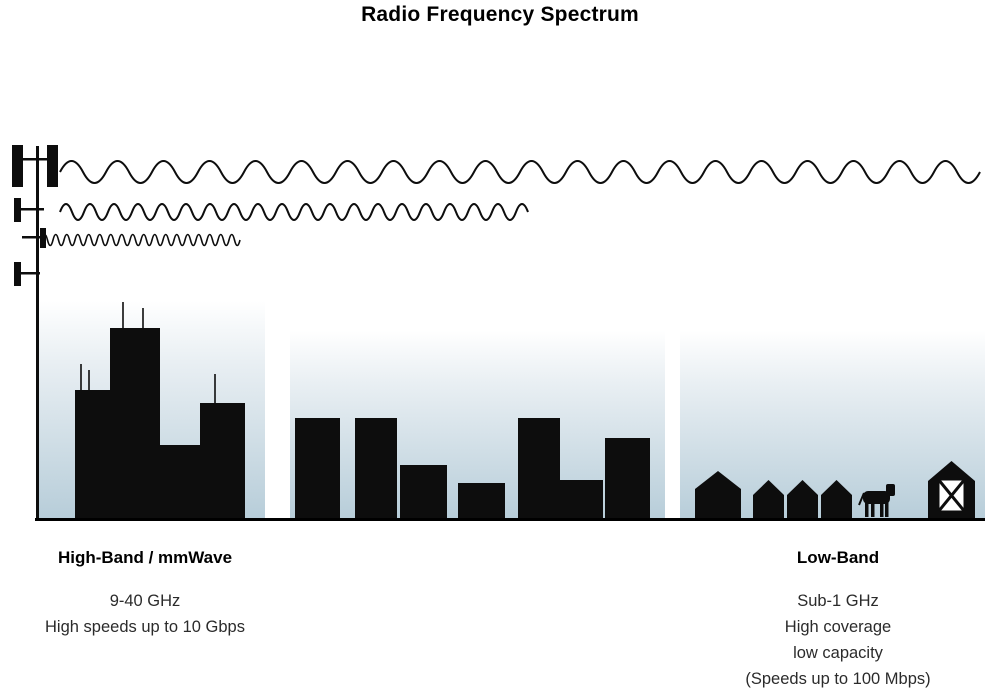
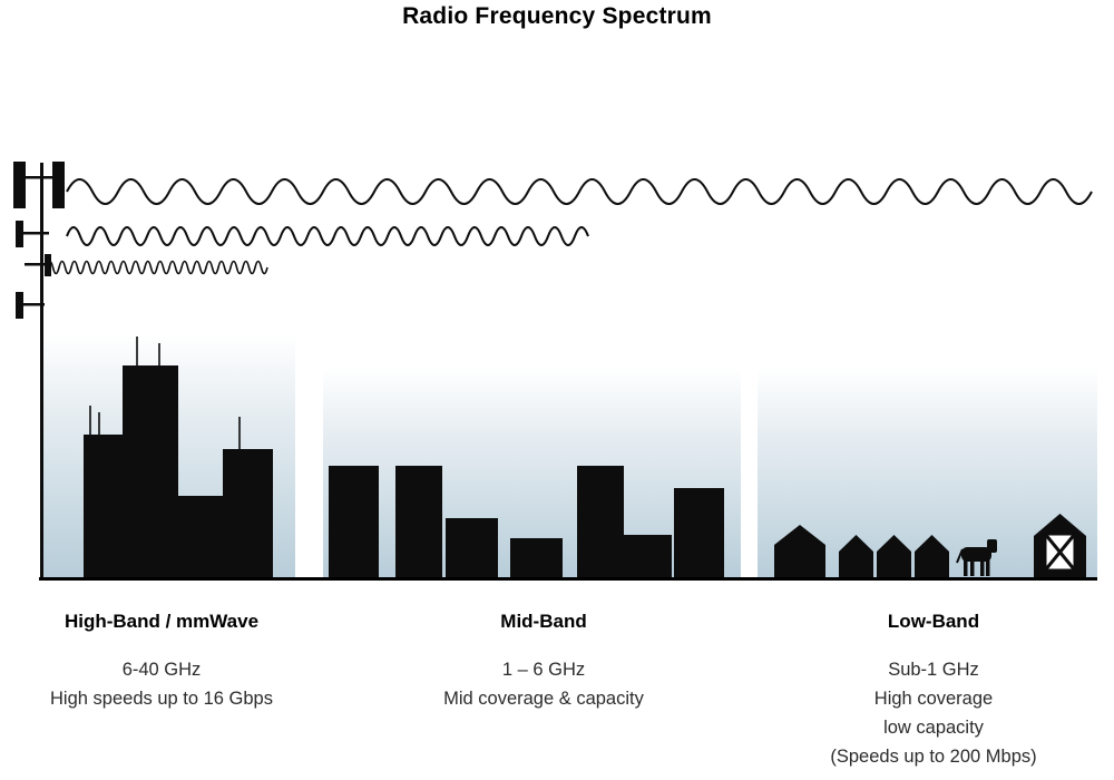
  Radio Frequency Spectrum
  High-Band / mmWave
- 9-40 GHz
+ 6-40 GHz
- High speeds up to 10 Gbps
+ High speeds up to 16 Gbps
+ Mid-Band
+ 1 – 6 GHz
+ Mid coverage & capacity
  Low-Band
  Sub-1 GHz
  High coverage
  low capacity
- (Speeds up to 100 Mbps)
+ (Speeds up to 200 Mbps)
